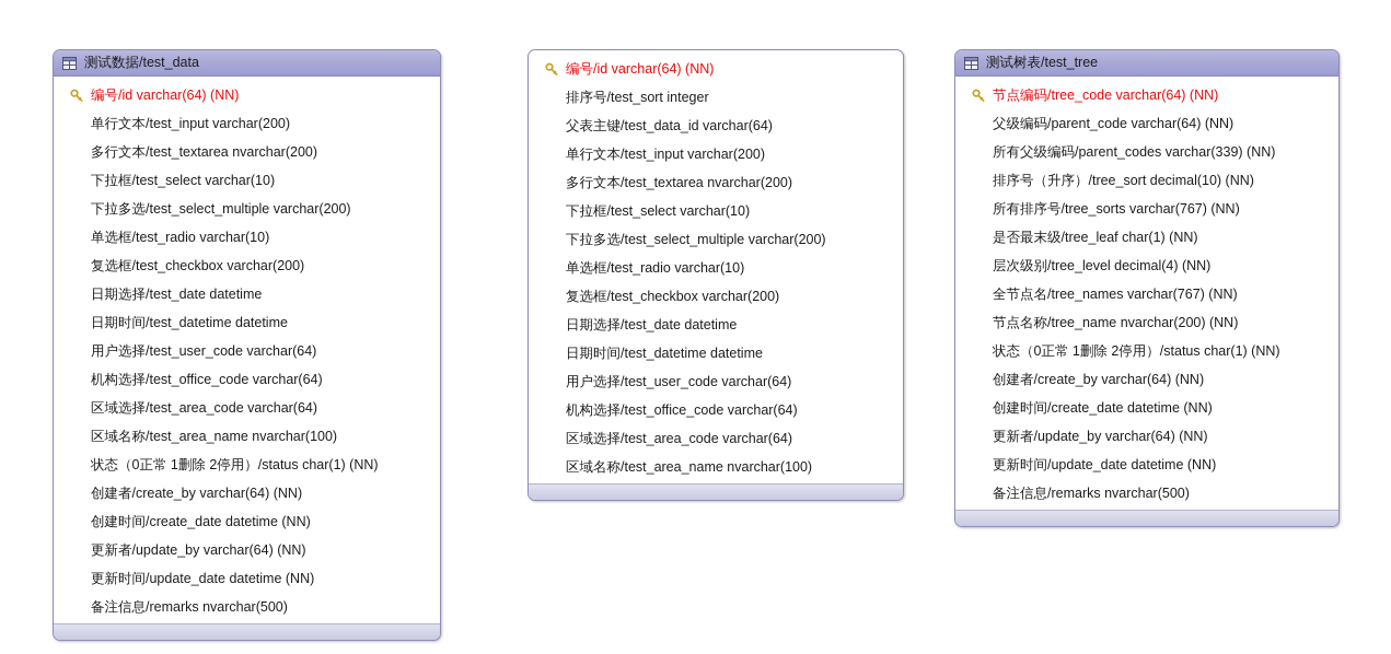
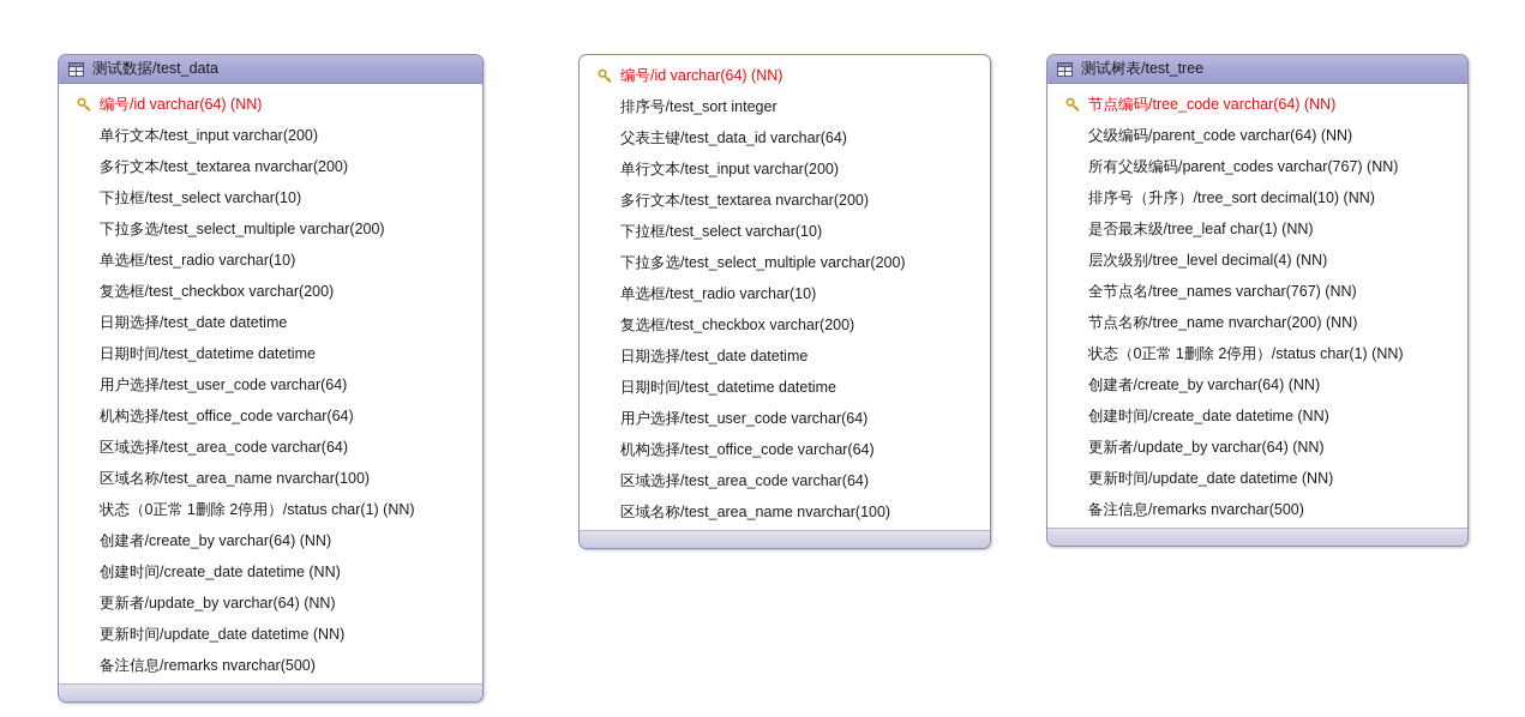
  测试数据/test_data
  编号/id varchar(64) (NN)
  单行文本/test_input varchar(200)
  多行文本/test_textarea nvarchar(200)
  下拉框/test_select varchar(10)
  下拉多选/test_select_multiple varchar(200)
  单选框/test_radio varchar(10)
  复选框/test_checkbox varchar(200)
  日期选择/test_date datetime
  日期时间/test_datetime datetime
  用户选择/test_user_code varchar(64)
  机构选择/test_office_code varchar(64)
  区域选择/test_area_code varchar(64)
  区域名称/test_area_name nvarchar(100)
  状态（0正常 1删除 2停用）/status char(1) (NN)
  创建者/create_by varchar(64) (NN)
  创建时间/create_date datetime (NN)
  更新者/update_by varchar(64) (NN)
  更新时间/update_date datetime (NN)
  备注信息/remarks nvarchar(500)
  编号/id varchar(64) (NN)
  排序号/test_sort integer
  父表主键/test_data_id varchar(64)
  单行文本/test_input varchar(200)
  多行文本/test_textarea nvarchar(200)
  下拉框/test_select varchar(10)
  下拉多选/test_select_multiple varchar(200)
  单选框/test_radio varchar(10)
  复选框/test_checkbox varchar(200)
  日期选择/test_date datetime
  日期时间/test_datetime datetime
  用户选择/test_user_code varchar(64)
  机构选择/test_office_code varchar(64)
  区域选择/test_area_code varchar(64)
  区域名称/test_area_name nvarchar(100)
  测试树表/test_tree
  节点编码/tree_code varchar(64) (NN)
  父级编码/parent_code varchar(64) (NN)
- 所有父级编码/parent_codes varchar(339) (NN)
+ 所有父级编码/parent_codes varchar(767) (NN)
  排序号（升序）/tree_sort decimal(10) (NN)
- 所有排序号/tree_sorts varchar(767) (NN)
  是否最末级/tree_leaf char(1) (NN)
  层次级别/tree_level decimal(4) (NN)
  全节点名/tree_names varchar(767) (NN)
  节点名称/tree_name nvarchar(200) (NN)
  状态（0正常 1删除 2停用）/status char(1) (NN)
  创建者/create_by varchar(64) (NN)
  创建时间/create_date datetime (NN)
  更新者/update_by varchar(64) (NN)
  更新时间/update_date datetime (NN)
  备注信息/remarks nvarchar(500)
